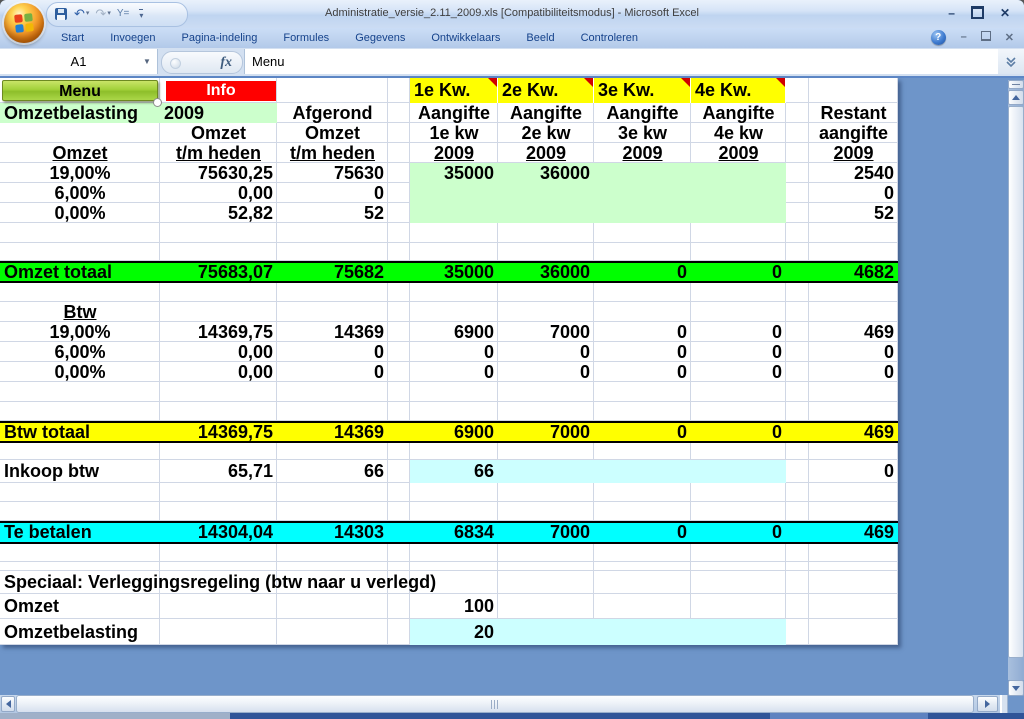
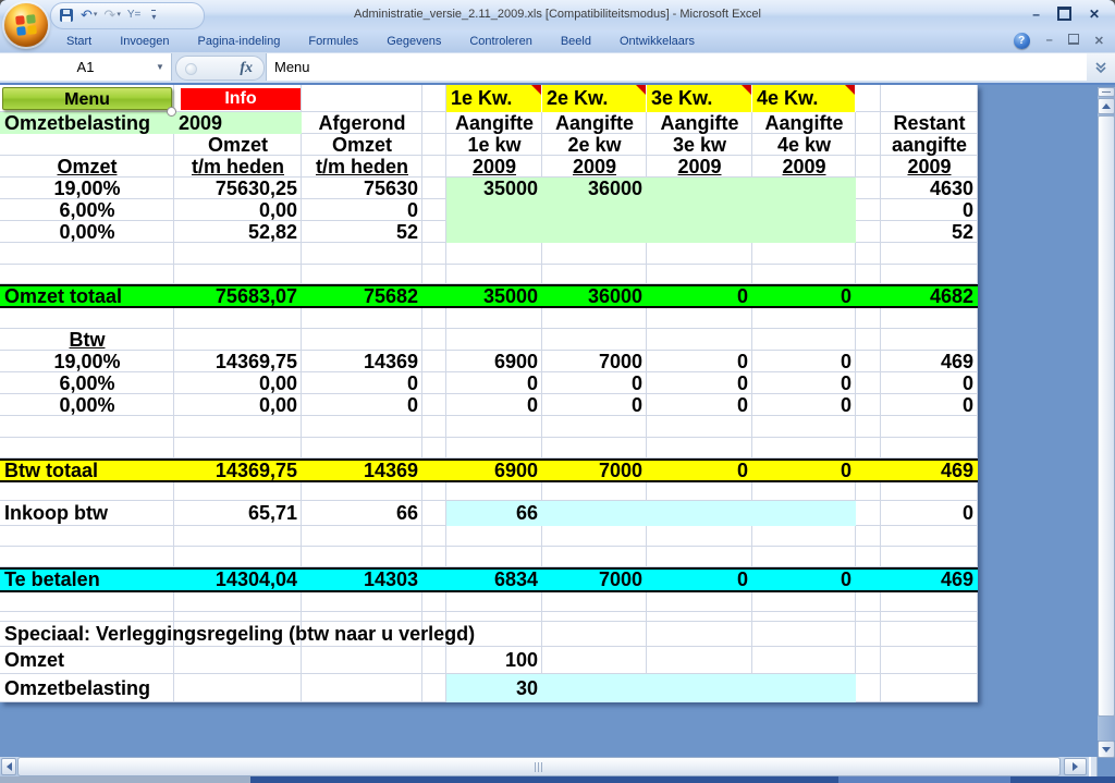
  ↶
  ↷
  Y=
  ▾
  Administratie_versie_2.11_2009.xls [Compatibiliteitsmodus] - Microsoft Excel
  –
  ✕
  Start
  Invoegen
  Pagina-indeling
  Formules
  Gegevens
- Ontwikkelaars
+ Controleren
  Beeld
- Controleren
+ Ontwikkelaars
  ?
  –
  ✕
  A1
  ▼
  fx
  Menu
  1e Kw.
  2e Kw.
  3e Kw.
  4e Kw.
  Omzetbelasting
  2009
  Afgerond
  Aangifte
  Aangifte
  Aangifte
  Aangifte
  Restant
  Omzet
  Omzet
  1e kw
  2e kw
  3e kw
  4e kw
  aangifte
  Omzet
  t/m heden
  t/m heden
  2009
  2009
  2009
  2009
  2009
  19,00%
  75630,25
  75630
  35000
  36000
- 2540
+ 4630
  6,00%
  0,00
  0
  0
  0,00%
  52,82
  52
  52
  Omzet totaal
  75683,07
  75682
  35000
  36000
  0
  0
  4682
  Btw
  19,00%
  14369,75
  14369
  6900
  7000
  0
  0
  469
  6,00%
  0,00
  0
  0
  0
  0
  0
  0
  0,00%
  0,00
  0
  0
  0
  0
  0
  0
  Btw totaal
  14369,75
  14369
  6900
  7000
  0
  0
  469
  Inkoop btw
  65,71
  66
  66
  0
  Te betalen
  14304,04
  14303
  6834
  7000
  0
  0
  469
  Speciaal: Verleggingsregeling (btw naar u verlegd)
  Omzet
  100
  Omzetbelasting
- 20
+ 30
  Menu
  Info
